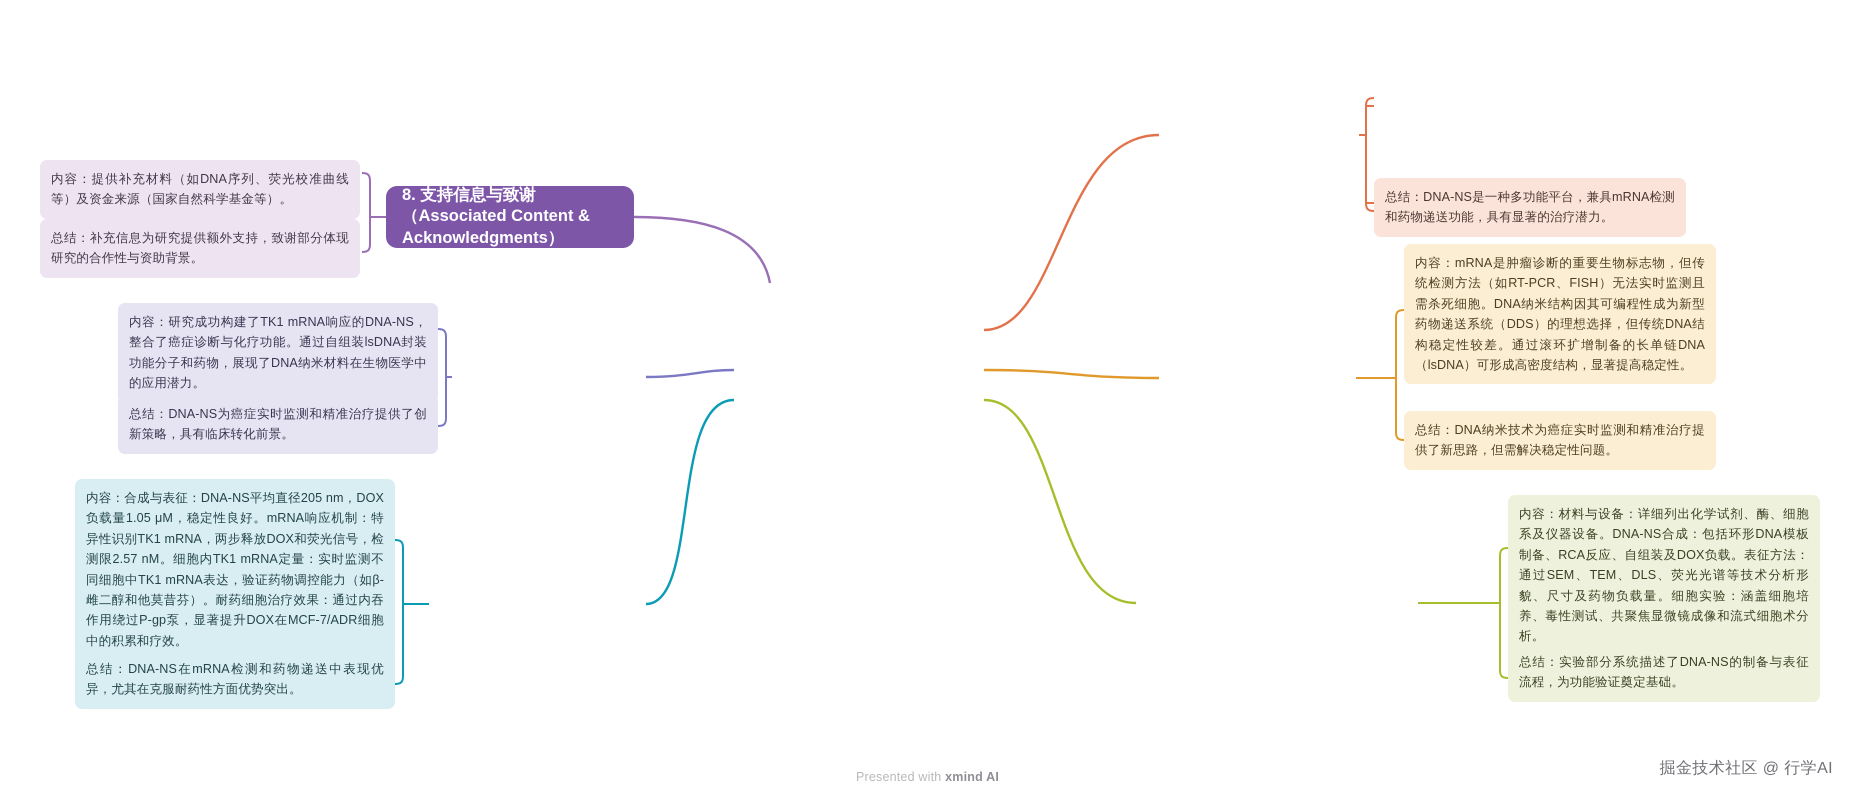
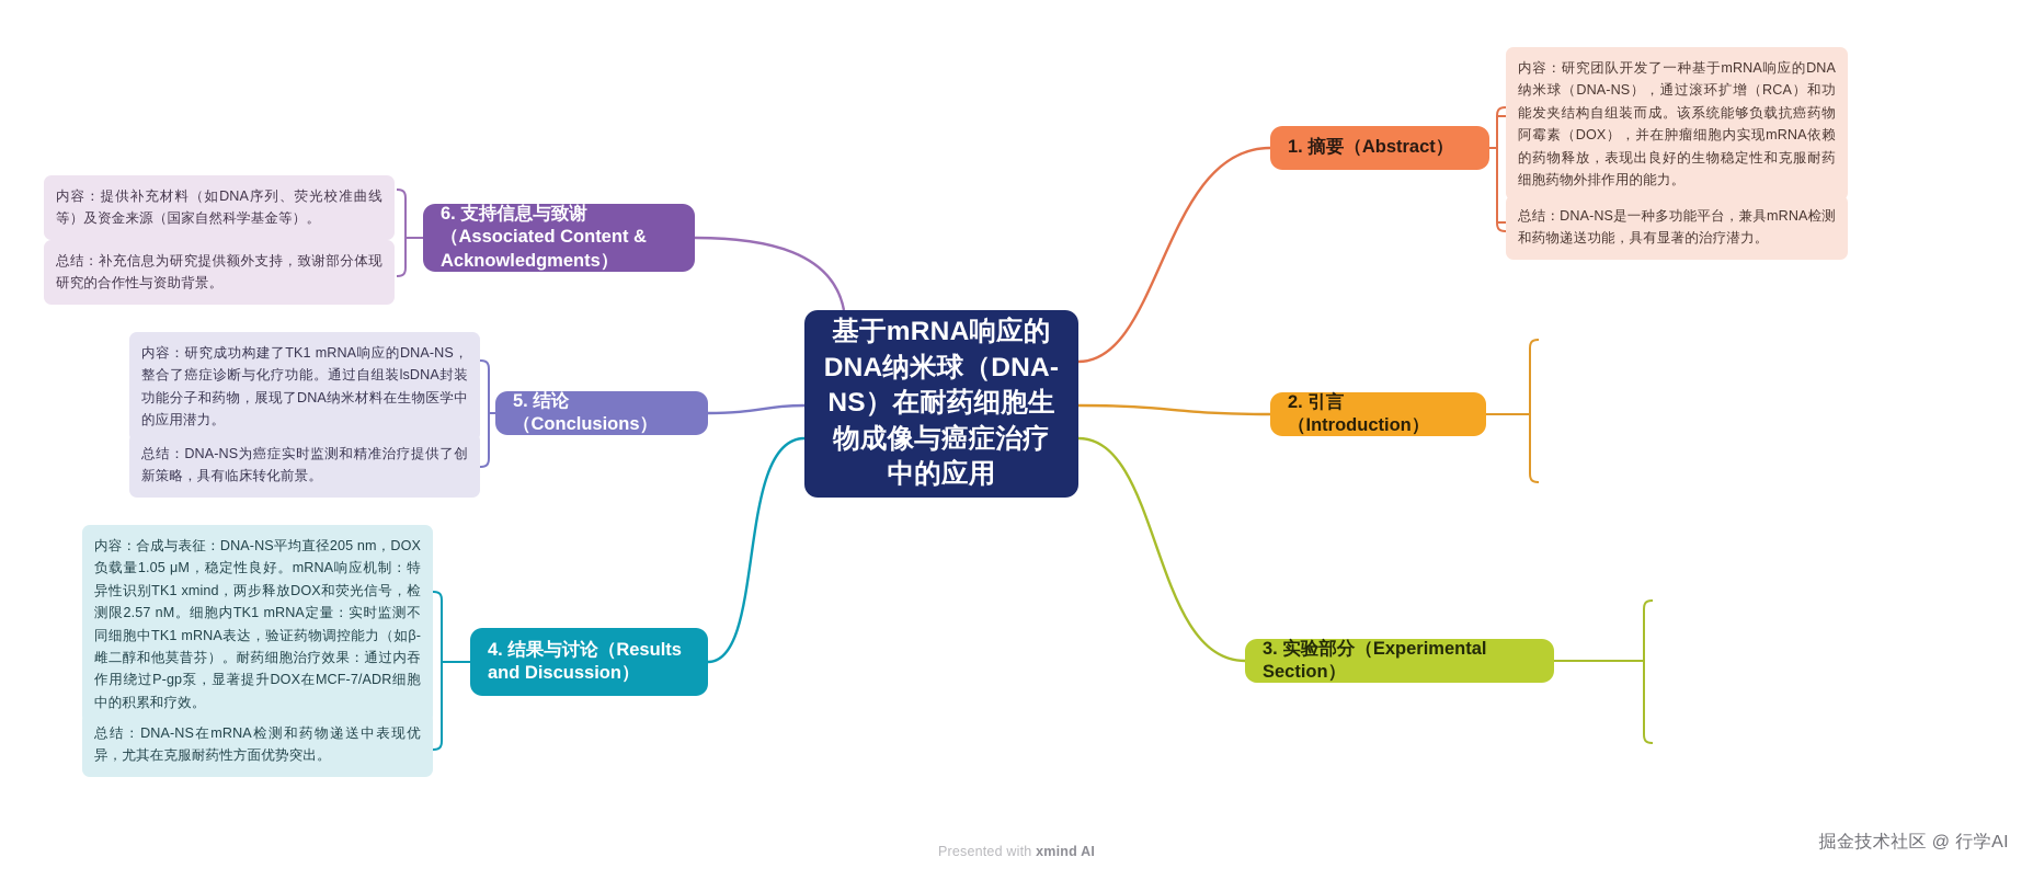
+ 基于mRNA响应的DNA纳米球（DNA-NS）在耐药细胞生物成像与癌症治疗中的应用
+ 1. 摘要（Abstract）
+ 2. 引言（Introduction）
+ 3. 实验部分（Experimental Section）
+ 4. 结果与讨论（Results and Discussion）
+ 5. 结论（Conclusions）
- 8. 支持信息与致谢（Associated Content & Acknowledgments）
+ 6. 支持信息与致谢（Associated Content & Acknowledgments）
+ 内容：研究团队开发了一种基于mRNA响应的DNA纳米球（DNA-NS），通过滚环扩增（RCA）和功能发夹结构自组装而成。该系统能够负载抗癌药物阿霉素（DOX），并在肿瘤细胞内实现mRNA依赖的药物释放，表现出良好的生物稳定性和克服耐药细胞药物外排作用的能力。
  总结：DNA-NS是一种多功能平台，兼具mRNA检测和药物递送功能，具有显著的治疗潜力。
- 内容：mRNA是肿瘤诊断的重要生物标志物，但传统检测方法（如RT-PCR、FISH）无法实时监测且需杀死细胞。DNA纳米结构因其可编程性成为新型药物递送系统（DDS）的理想选择，但传统DNA结构稳定性较差。通过滚环扩增制备的长单链DNA（lsDNA）可形成高密度结构，显著提高稳定性。
- 总结：DNA纳米技术为癌症实时监测和精准治疗提供了新思路，但需解决稳定性问题。
- 内容：材料与设备：详细列出化学试剂、酶、细胞系及仪器设备。DNA-NS合成：包括环形DNA模板制备、RCA反应、自组装及DOX负载。表征方法：通过SEM、TEM、DLS、荧光光谱等技术分析形貌、尺寸及药物负载量。细胞实验：涵盖细胞培养、毒性测试、共聚焦显微镜成像和流式细胞术分析。
- 总结：实验部分系统描述了DNA-NS的制备与表征流程，为功能验证奠定基础。
- 内容：合成与表征：DNA-NS平均直径205 nm，DOX负载量1.05 μM，稳定性良好。mRNA响应机制：特异性识别TK1 mRNA，两步释放DOX和荧光信号，检测限2.57 nM。细胞内TK1 mRNA定量：实时监测不同细胞中TK1 mRNA表达，验证药物调控能力（如β-雌二醇和他莫昔芬）。耐药细胞治疗效果：通过内吞作用绕过P-gp泵，显著提升DOX在MCF-7/ADR细胞中的积累和疗效。
+ 内容：合成与表征：DNA-NS平均直径205 nm，DOX负载量1.05 μM，稳定性良好。mRNA响应机制：特异性识别TK1 xmind，两步释放DOX和荧光信号，检测限2.57 nM。细胞内TK1 mRNA定量：实时监测不同细胞中TK1 mRNA表达，验证药物调控能力（如β-雌二醇和他莫昔芬）。耐药细胞治疗效果：通过内吞作用绕过P-gp泵，显著提升DOX在MCF-7/ADR细胞中的积累和疗效。
  总结：DNA-NS在mRNA检测和药物递送中表现优异，尤其在克服耐药性方面优势突出。
  内容：研究成功构建了TK1 mRNA响应的DNA-NS，整合了癌症诊断与化疗功能。通过自组装lsDNA封装功能分子和药物，展现了DNA纳米材料在生物医学中的应用潜力。
  总结：DNA-NS为癌症实时监测和精准治疗提供了创新策略，具有临床转化前景。
  内容：提供补充材料（如DNA序列、荧光校准曲线等）及资金来源（国家自然科学基金等）。
  总结：补充信息为研究提供额外支持，致谢部分体现研究的合作性与资助背景。
  Presented with xmind AI
  掘金技术社区 @ 行学AI
